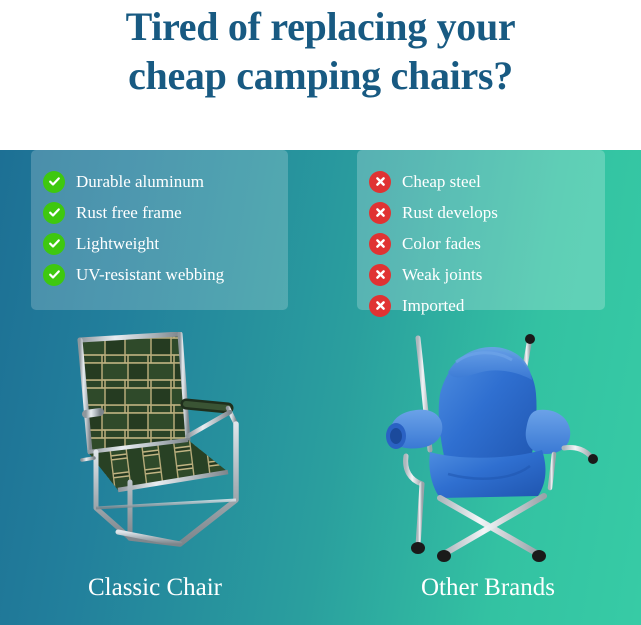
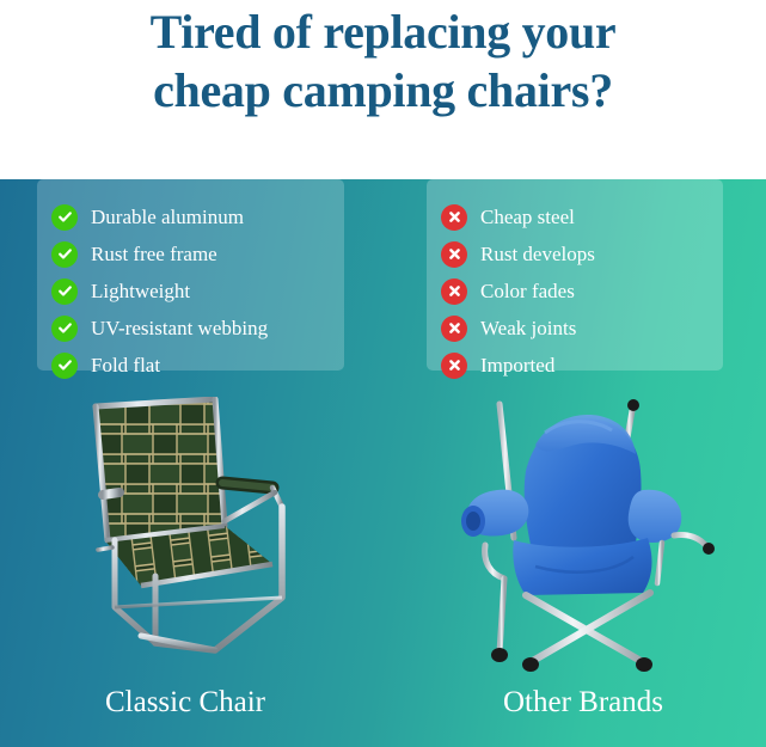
  Tired of replacing your
  cheap camping chairs?
  Durable aluminum
  Rust free frame
  Lightweight
  UV-resistant webbing
+ Fold flat
  Cheap steel
  Rust develops
  Color fades
  Weak joints
  Imported
  Classic Chair
  Other Brands
